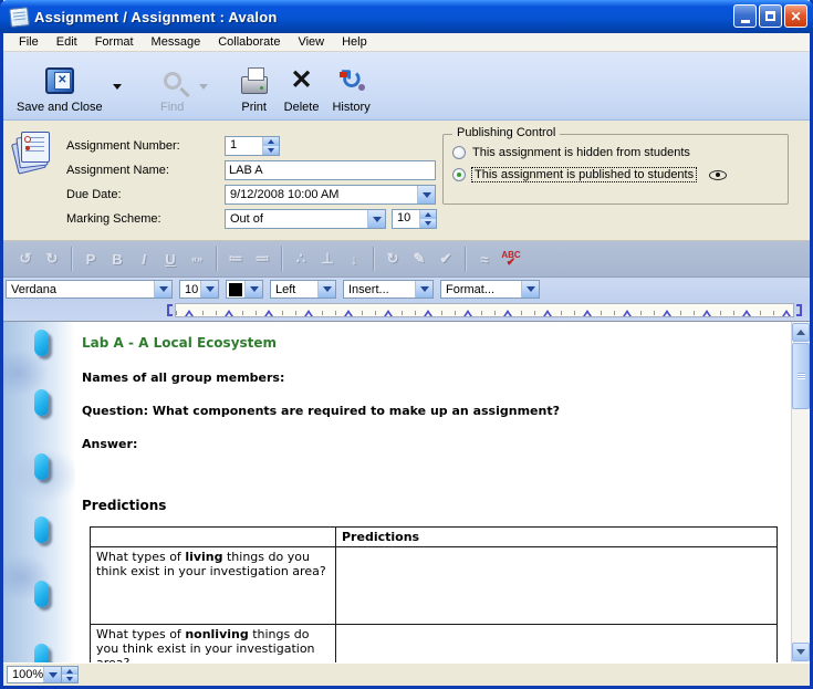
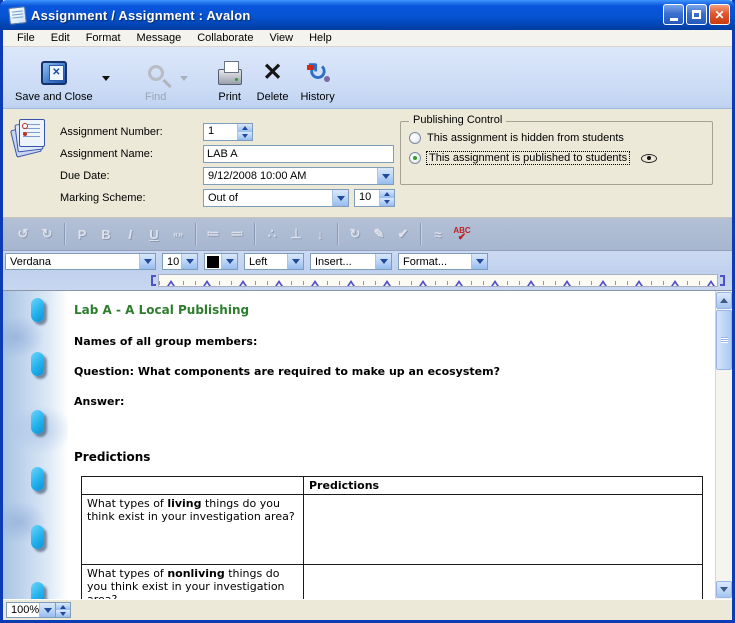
  Assignment / Assignment : Avalon
  ✕
  File
  Edit
  Format
  Message
  Collaborate
  View
  Help
  Save and Close
  Find
  Print
  ✕
  Delete
  ↻
  History
  Assignment Number:
  1
  Assignment Name:
  LAB A
  Due Date:
  9/12/2008 10:00 AM
  Marking Scheme:
  Out of
  10
  Publishing Control
  This assignment is hidden from students
  This assignment is published to students
  ↺
  ↻
  P
  B
  I
  U
  «»
  ≔
  ≕
  ∴
  ⊥
  ↓
  ↻
  ✎
  ✔
  ≈
  ABC
  ✔
  Verdana
  10
  Left
  Insert...
  Format...
- Lab A - A Local Ecosystem
+ Lab A - A Local Publishing
  Names of all group members:
- Question: What components are required to make up an assignment?
+ Question: What components are required to make up an ecosystem?
  Answer:
  Predictions
  	Predictions
  What types of living things do you think exist in your investigation area?
  What types of nonliving things do you think exist in your investigation
  100%
